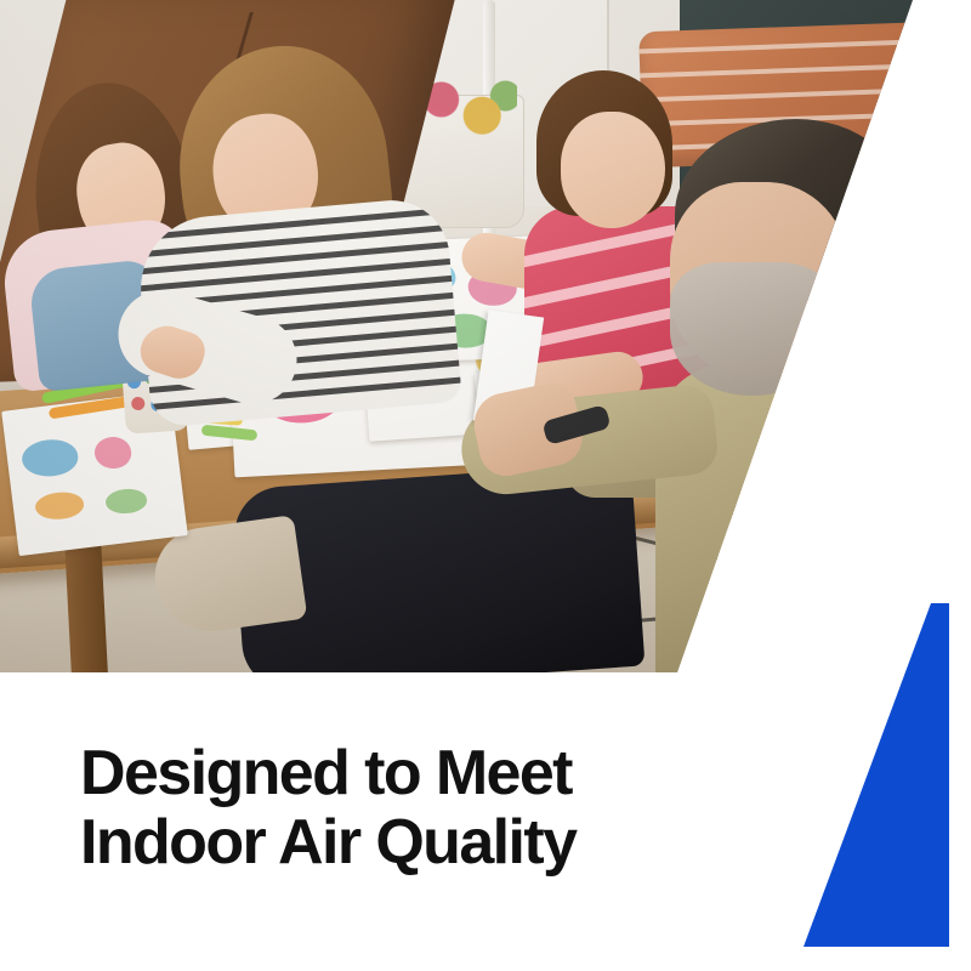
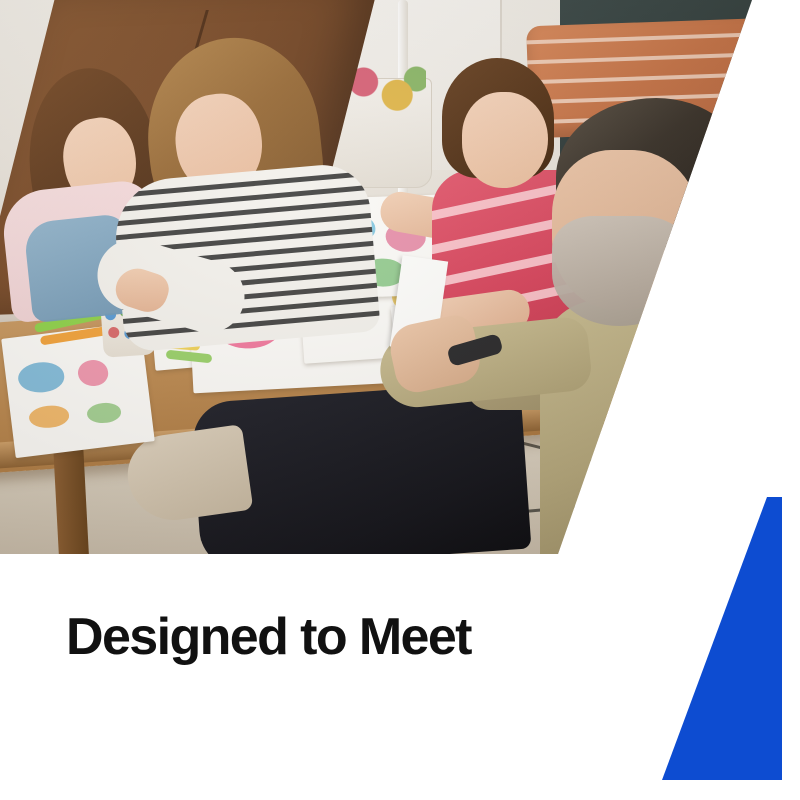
  Designed to Meet
- Indoor Air Quality
